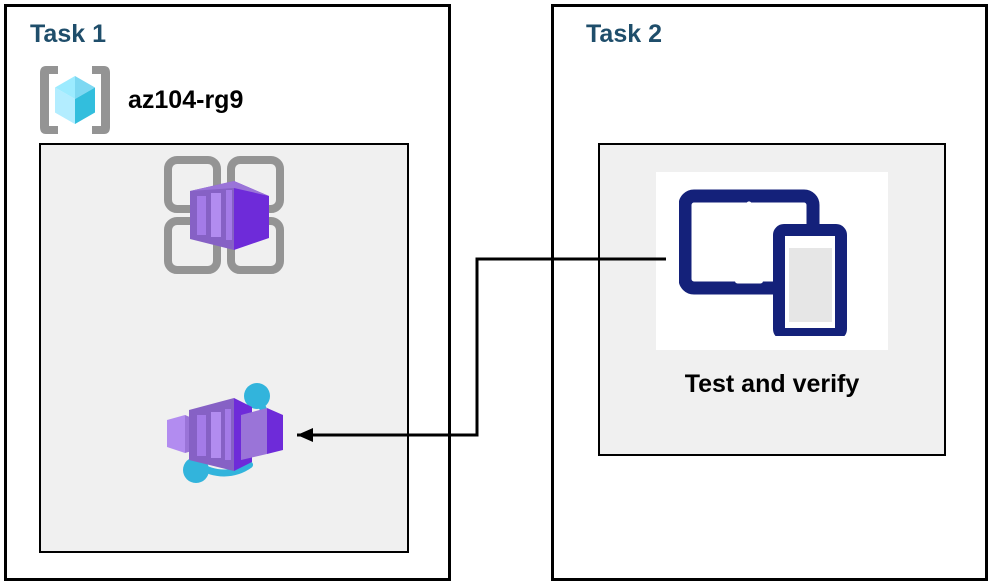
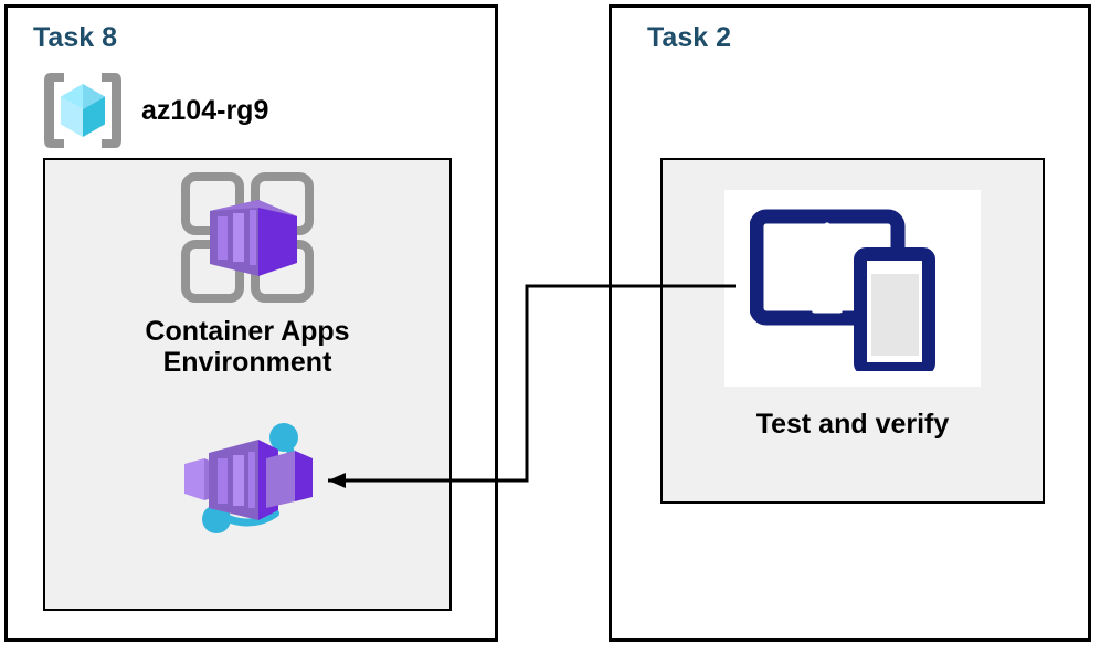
- Task 1
+ Task 8
  az104-rg9
+ Container Apps
+ Environment
  Task 2
  Test and verify
